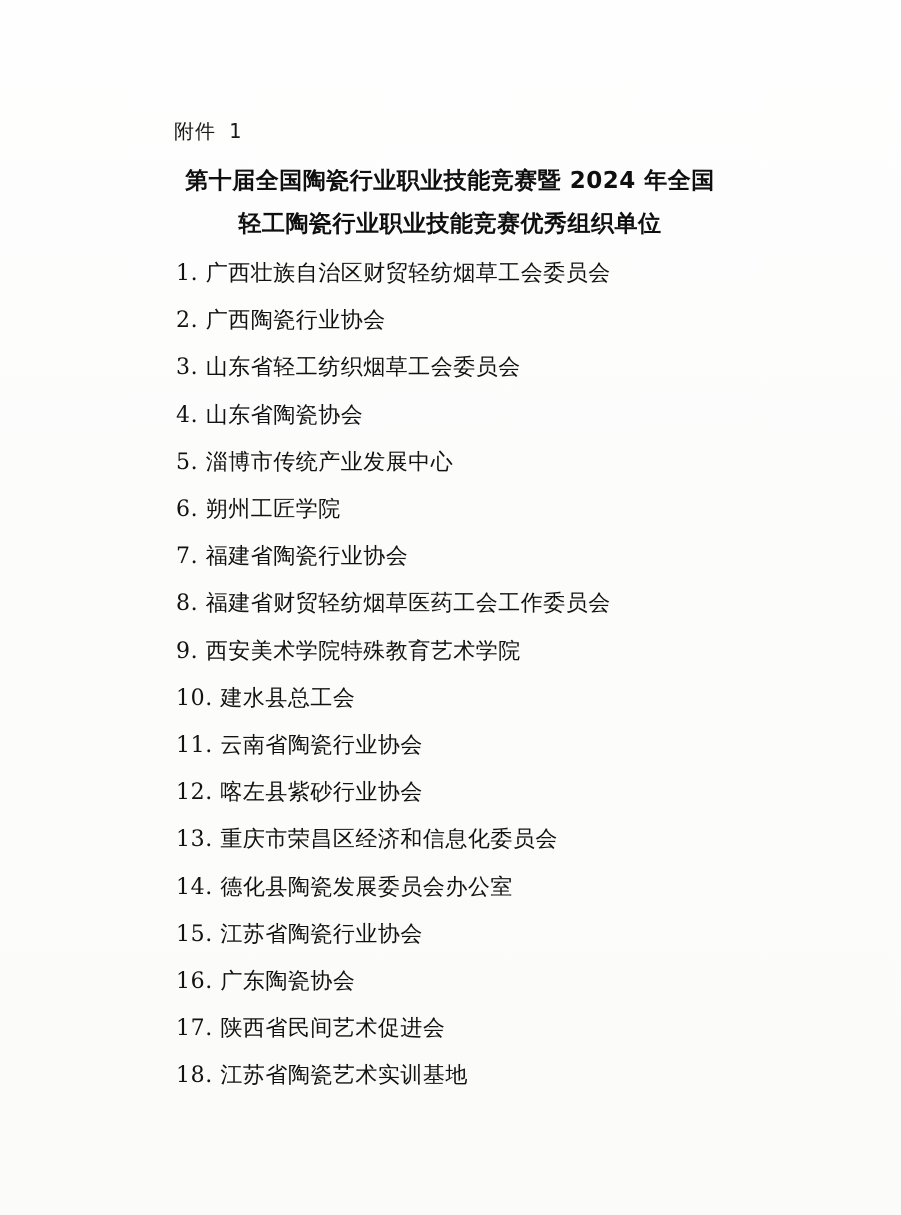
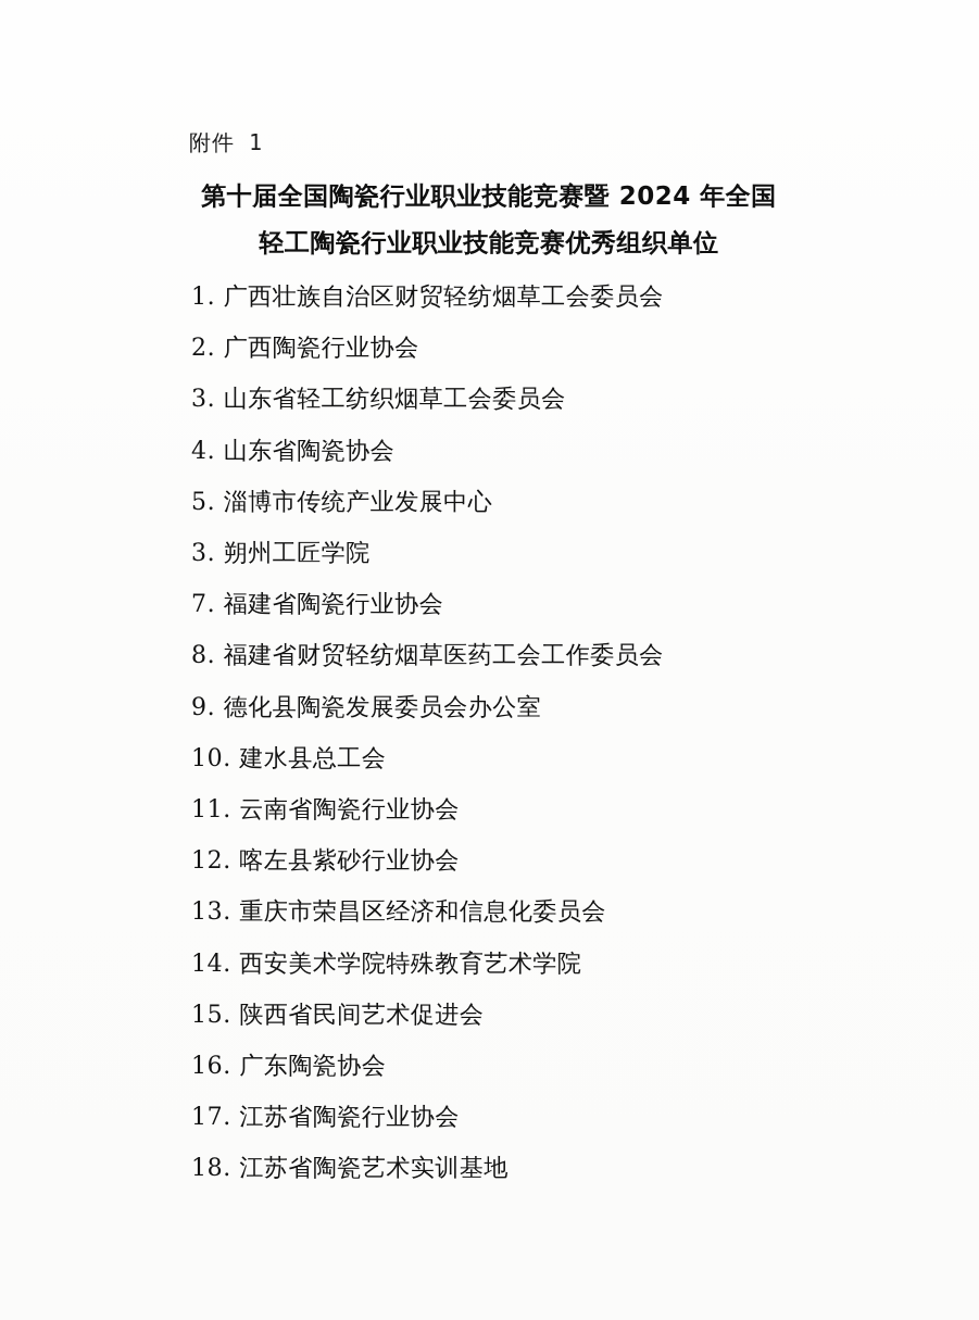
  附件 1
  第十届全国陶瓷行业职业技能竞赛暨 2024 年全国
  轻工陶瓷行业职业技能竞赛优秀组织单位
  1. 广西壮族自治区财贸轻纺烟草工会委员会
  2. 广西陶瓷行业协会
  3. 山东省轻工纺织烟草工会委员会
  4. 山东省陶瓷协会
  5. 淄博市传统产业发展中心
- 6. 朔州工匠学院
+ 3. 朔州工匠学院
  7. 福建省陶瓷行业协会
  8. 福建省财贸轻纺烟草医药工会工作委员会
- 9. 西安美术学院特殊教育艺术学院
+ 9. 德化县陶瓷发展委员会办公室
  10. 建水县总工会
  11. 云南省陶瓷行业协会
  12. 喀左县紫砂行业协会
  13. 重庆市荣昌区经济和信息化委员会
- 14. 德化县陶瓷发展委员会办公室
+ 14. 西安美术学院特殊教育艺术学院
- 15. 江苏省陶瓷行业协会
+ 15. 陕西省民间艺术促进会
  16. 广东陶瓷协会
- 17. 陕西省民间艺术促进会
+ 17. 江苏省陶瓷行业协会
  18. 江苏省陶瓷艺术实训基地
